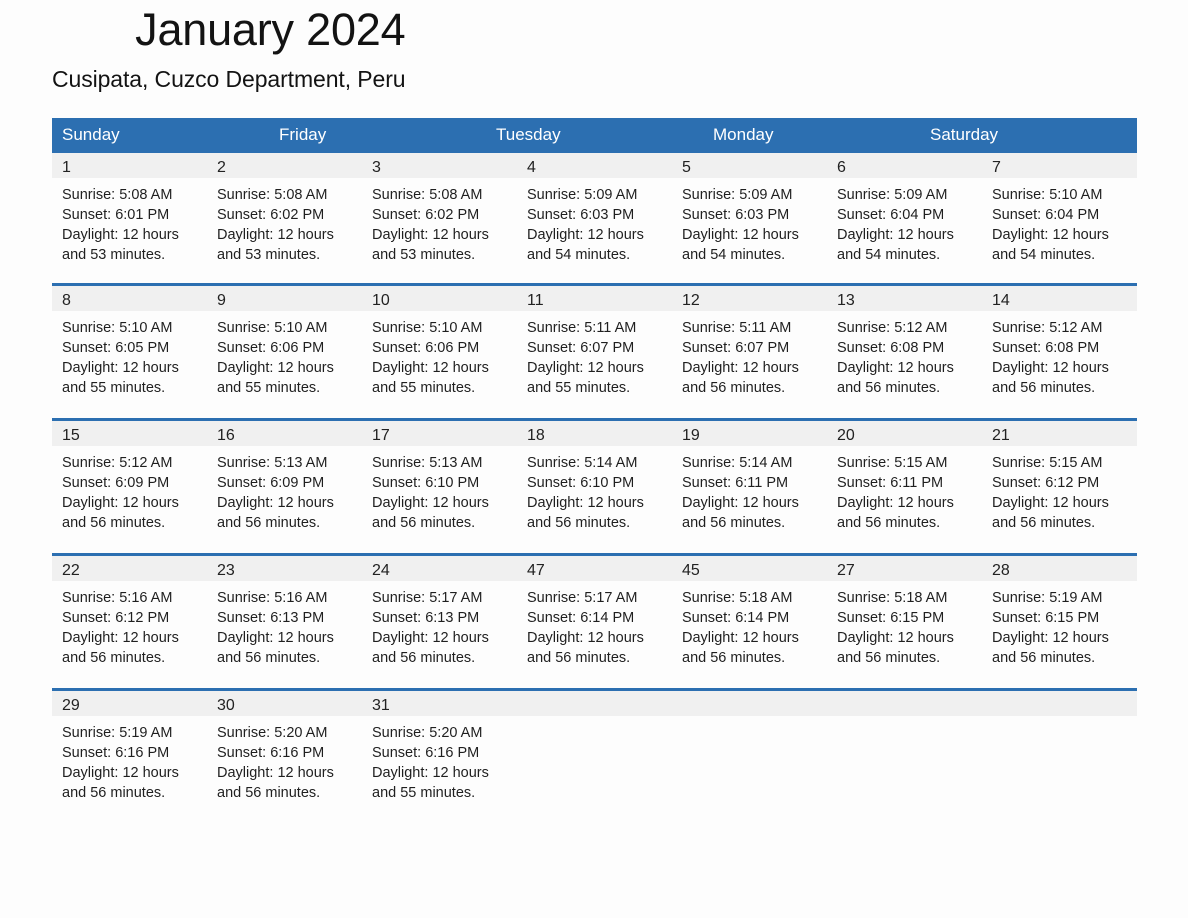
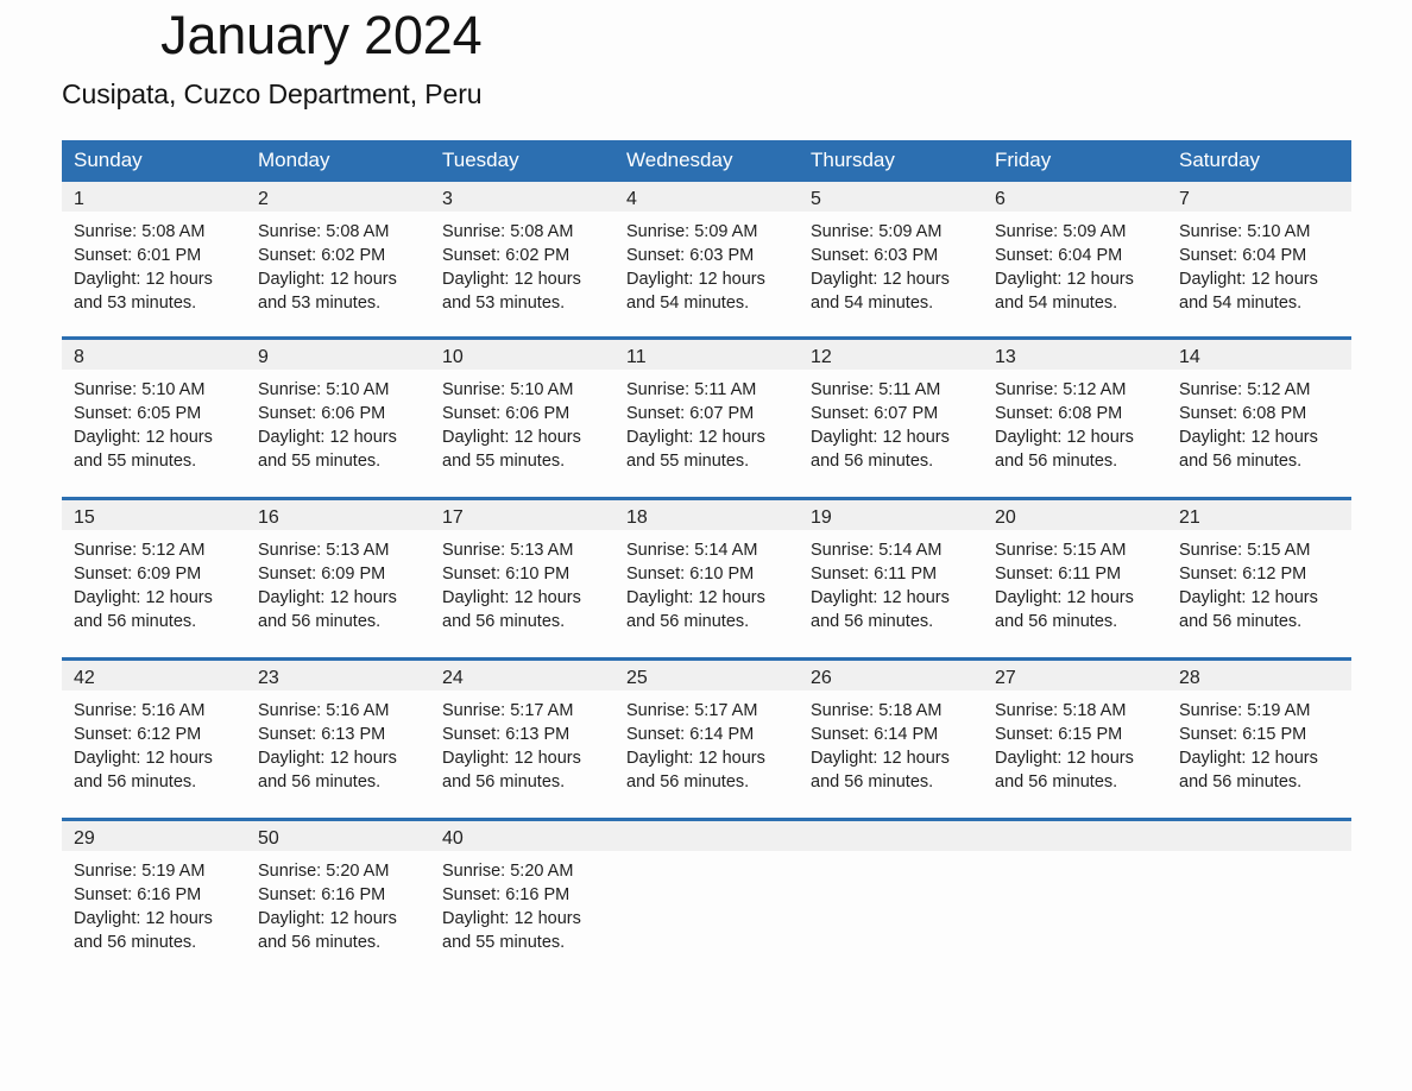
  January 2024
  Cusipata, Cuzco Department, Peru
  Sunday
- Friday
+ Monday
  Tuesday
+ Wednesday
+ Thursday
- Monday
+ Friday
  Saturday
  1
  Sunrise: 5:08 AM
  Sunset: 6:01 PM
  Daylight: 12 hours
  and 53 minutes.
  2
  Sunrise: 5:08 AM
  Sunset: 6:02 PM
  Daylight: 12 hours
  and 53 minutes.
  3
  Sunrise: 5:08 AM
  Sunset: 6:02 PM
  Daylight: 12 hours
  and 53 minutes.
  4
  Sunrise: 5:09 AM
  Sunset: 6:03 PM
  Daylight: 12 hours
  and 54 minutes.
  5
  Sunrise: 5:09 AM
  Sunset: 6:03 PM
  Daylight: 12 hours
  and 54 minutes.
  6
  Sunrise: 5:09 AM
  Sunset: 6:04 PM
  Daylight: 12 hours
  and 54 minutes.
  7
  Sunrise: 5:10 AM
  Sunset: 6:04 PM
  Daylight: 12 hours
  and 54 minutes.
  8
  Sunrise: 5:10 AM
  Sunset: 6:05 PM
  Daylight: 12 hours
  and 55 minutes.
  9
  Sunrise: 5:10 AM
  Sunset: 6:06 PM
  Daylight: 12 hours
  and 55 minutes.
  10
  Sunrise: 5:10 AM
  Sunset: 6:06 PM
  Daylight: 12 hours
  and 55 minutes.
  11
  Sunrise: 5:11 AM
  Sunset: 6:07 PM
  Daylight: 12 hours
  and 55 minutes.
  12
  Sunrise: 5:11 AM
  Sunset: 6:07 PM
  Daylight: 12 hours
  and 56 minutes.
  13
  Sunrise: 5:12 AM
  Sunset: 6:08 PM
  Daylight: 12 hours
  and 56 minutes.
  14
  Sunrise: 5:12 AM
  Sunset: 6:08 PM
  Daylight: 12 hours
  and 56 minutes.
  15
  Sunrise: 5:12 AM
  Sunset: 6:09 PM
  Daylight: 12 hours
  and 56 minutes.
  16
  Sunrise: 5:13 AM
  Sunset: 6:09 PM
  Daylight: 12 hours
  and 56 minutes.
  17
  Sunrise: 5:13 AM
  Sunset: 6:10 PM
  Daylight: 12 hours
  and 56 minutes.
  18
  Sunrise: 5:14 AM
  Sunset: 6:10 PM
  Daylight: 12 hours
  and 56 minutes.
  19
  Sunrise: 5:14 AM
  Sunset: 6:11 PM
  Daylight: 12 hours
  and 56 minutes.
  20
  Sunrise: 5:15 AM
  Sunset: 6:11 PM
  Daylight: 12 hours
  and 56 minutes.
  21
  Sunrise: 5:15 AM
  Sunset: 6:12 PM
  Daylight: 12 hours
  and 56 minutes.
- 22
+ 42
  Sunrise: 5:16 AM
  Sunset: 6:12 PM
  Daylight: 12 hours
  and 56 minutes.
  23
  Sunrise: 5:16 AM
  Sunset: 6:13 PM
  Daylight: 12 hours
  and 56 minutes.
  24
  Sunrise: 5:17 AM
  Sunset: 6:13 PM
  Daylight: 12 hours
  and 56 minutes.
- 47
+ 25
  Sunrise: 5:17 AM
  Sunset: 6:14 PM
  Daylight: 12 hours
  and 56 minutes.
- 45
+ 26
  Sunrise: 5:18 AM
  Sunset: 6:14 PM
  Daylight: 12 hours
  and 56 minutes.
  27
  Sunrise: 5:18 AM
  Sunset: 6:15 PM
  Daylight: 12 hours
  and 56 minutes.
  28
  Sunrise: 5:19 AM
  Sunset: 6:15 PM
  Daylight: 12 hours
  and 56 minutes.
  29
  Sunrise: 5:19 AM
  Sunset: 6:16 PM
  Daylight: 12 hours
  and 56 minutes.
- 30
+ 50
  Sunrise: 5:20 AM
  Sunset: 6:16 PM
  Daylight: 12 hours
  and 56 minutes.
- 31
+ 40
  Sunrise: 5:20 AM
  Sunset: 6:16 PM
  Daylight: 12 hours
  and 55 minutes.
